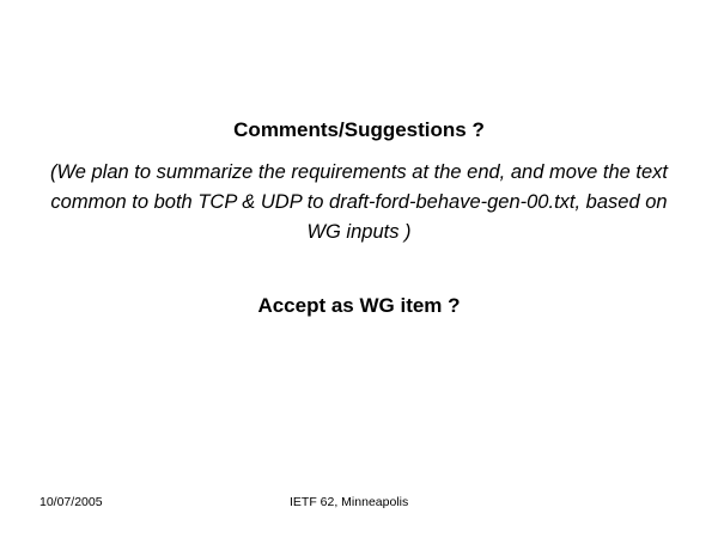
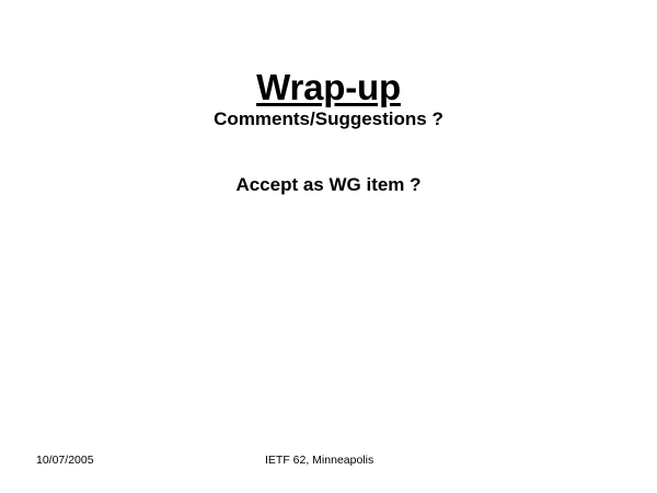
+ Wrap-up
  Comments/Suggestions ?
- (We plan to summarize the requirements at the end, and move the text common to both TCP & UDP to draft-ford-behave-gen-00.txt, based on WG inputs )
  Accept as WG item ?
  10/07/2005
  IETF 62, Minneapolis
